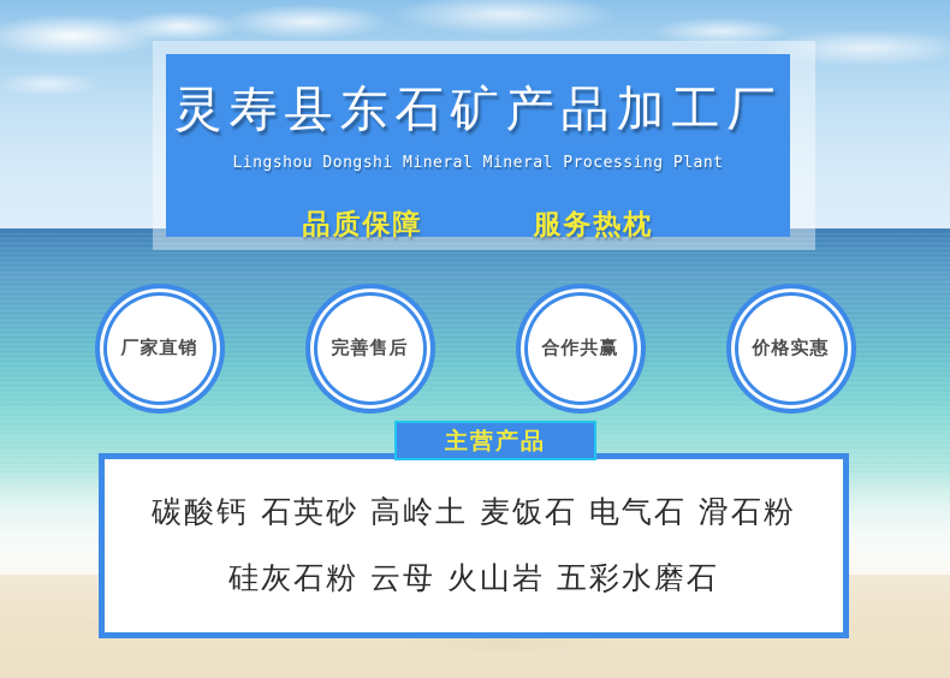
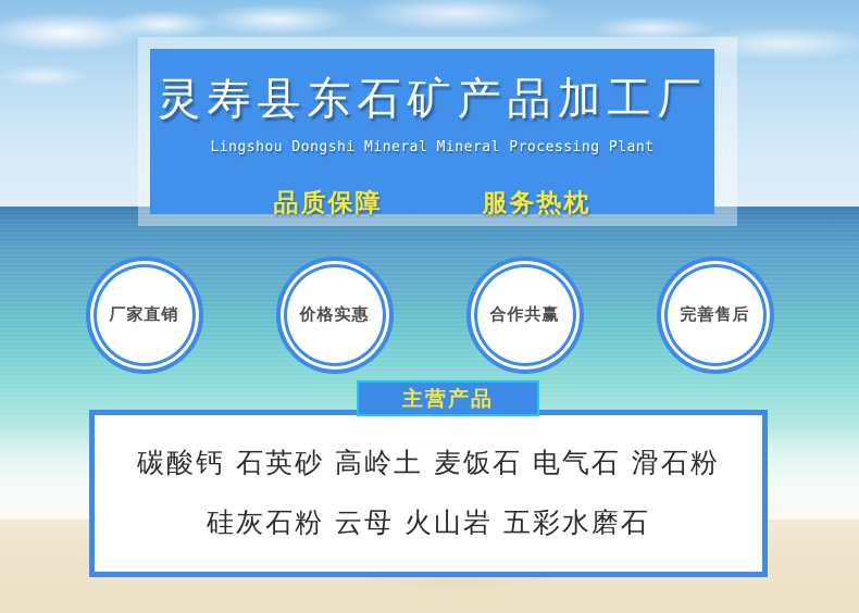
  灵寿县东石矿产品加工厂
  Lingshou Dongshi Mineral Mineral Processing Plant
  品质保障
  服务热枕
  厂家直销
- 完善售后
+ 价格实惠
  合作共赢
- 价格实惠
+ 完善售后
  主营产品
  碳酸钙 石英砂 高岭土 麦饭石 电气石 滑石粉
  硅灰石粉 云母 火山岩 五彩水磨石
